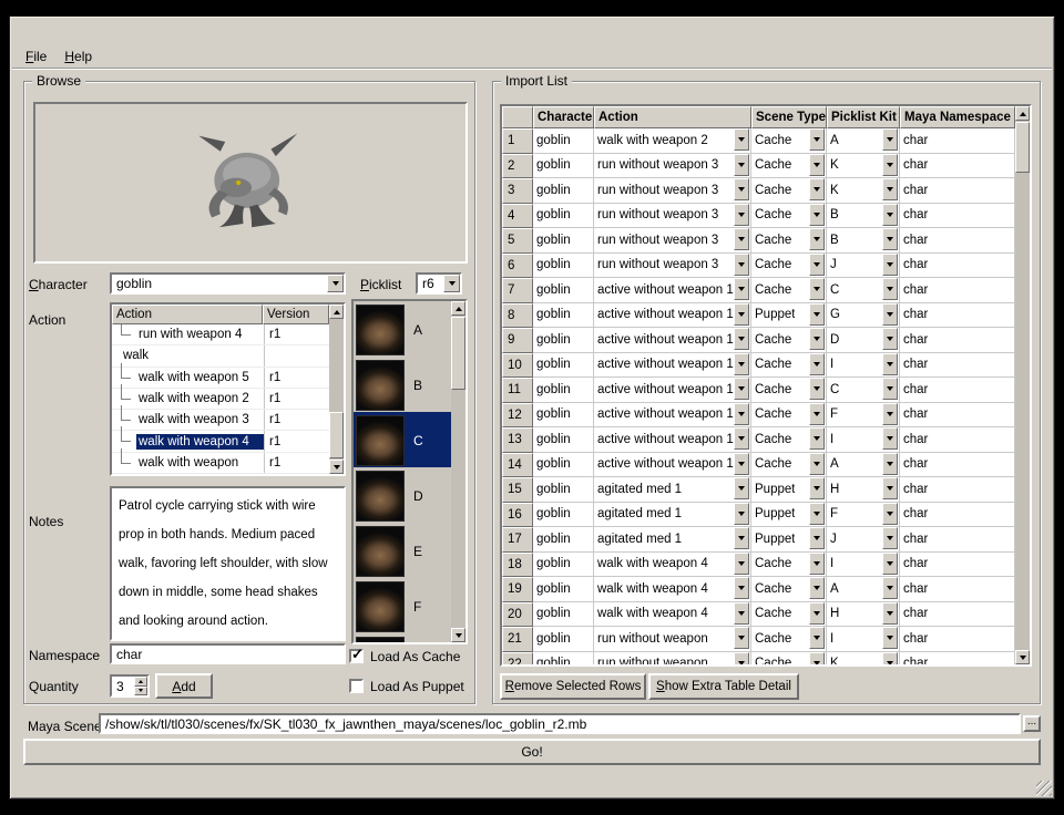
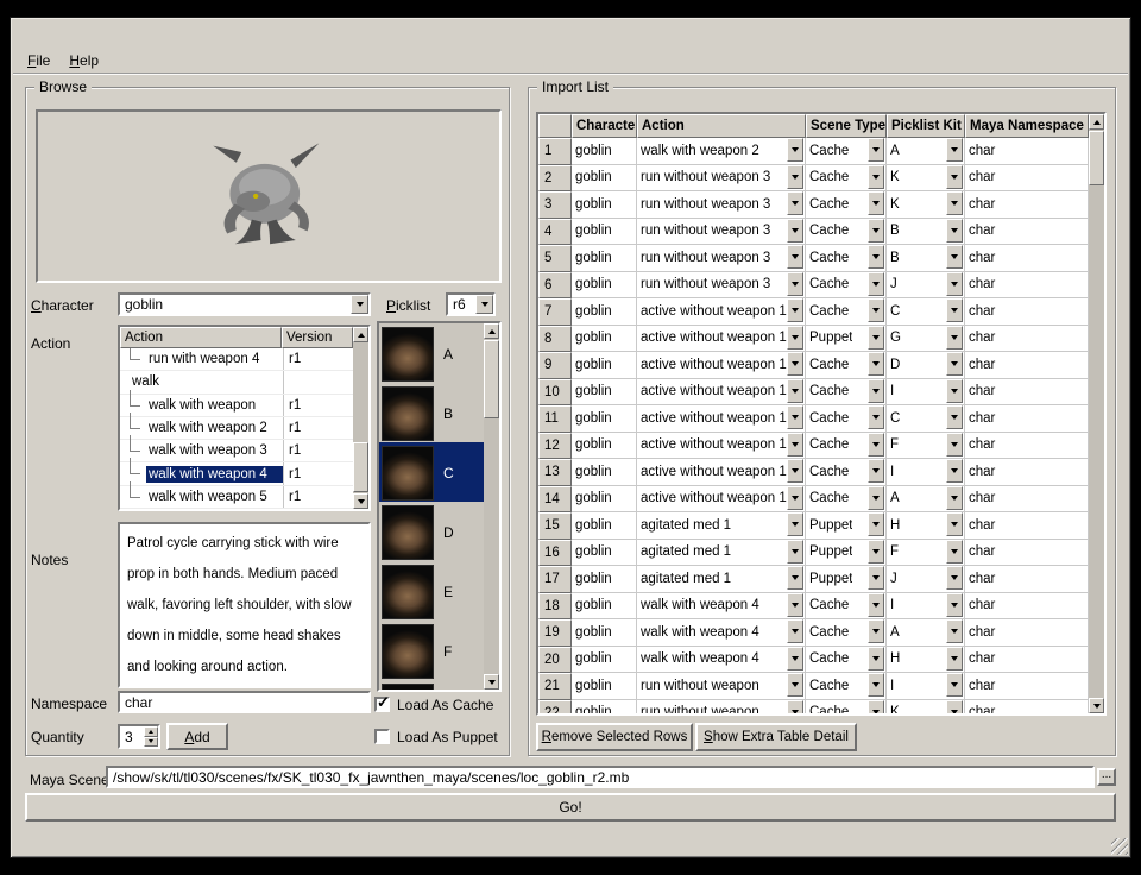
  File
  Help
  Browse
  Character
  goblin
  Picklist
  r6
  Action
  Action
  Version
  run with weapon 4
  r1
  walk
- walk with weapon 5
+ walk with weapon
  r1
  walk with weapon 2
  r1
  walk with weapon 3
  r1
  walk with weapon 4
  r1
- walk with weapon
+ walk with weapon 5
  r1
  A
  B
  C
  D
  E
  F
  Notes
  Patrol cycle carrying stick with wire prop in both hands. Medium paced walk, favoring left shoulder, with slow down in middle, some head shakes and looking around action.
  Namespace
  char
  Quantity
  3
  Add
  Load As Cache
  Load As Puppet
  Import List
  Characte
  Action
  Scene Type
  Picklist Kit
  Maya Namespace
  1
  goblin
  walk with weapon 2
  Cache
  A
  char
  2
  goblin
  run without weapon 3
  Cache
  K
  char
  3
  goblin
  run without weapon 3
  Cache
  K
  char
  4
  goblin
  run without weapon 3
  Cache
  B
  char
  5
  goblin
  run without weapon 3
  Cache
  B
  char
  6
  goblin
  run without weapon 3
  Cache
  J
  char
  7
  goblin
  active without weapon 1
  Cache
  C
  char
  8
  goblin
  active without weapon 1
  Puppet
  G
  char
  9
  goblin
  active without weapon 1
  Cache
  D
  char
  10
  goblin
  active without weapon 1
  Cache
  I
  char
  11
  goblin
  active without weapon 1
  Cache
  C
  char
  12
  goblin
  active without weapon 1
  Cache
  F
  char
  13
  goblin
  active without weapon 1
  Cache
  I
  char
  14
  goblin
  active without weapon 1
  Cache
  A
  char
  15
  goblin
  agitated med 1
  Puppet
  H
  char
  16
  goblin
  agitated med 1
  Puppet
  F
  char
  17
  goblin
  agitated med 1
  Puppet
  J
  char
  18
  goblin
  walk with weapon 4
  Cache
  I
  char
  19
  goblin
  walk with weapon 4
  Cache
  A
  char
  20
  goblin
  walk with weapon 4
  Cache
  H
  char
  21
  goblin
  run without weapon
  Cache
  I
  char
  22
  goblin
  run without weapon
  Cache
  K
  char
  Remove Selected Rows
  Show Extra Table Detail
  Maya Scen
  /show/sk/tl/tl030/scenes/fx/SK_tl030_fx_jawnthen_maya/scenes/loc_goblin_r2.mb
  ...
  Go!
